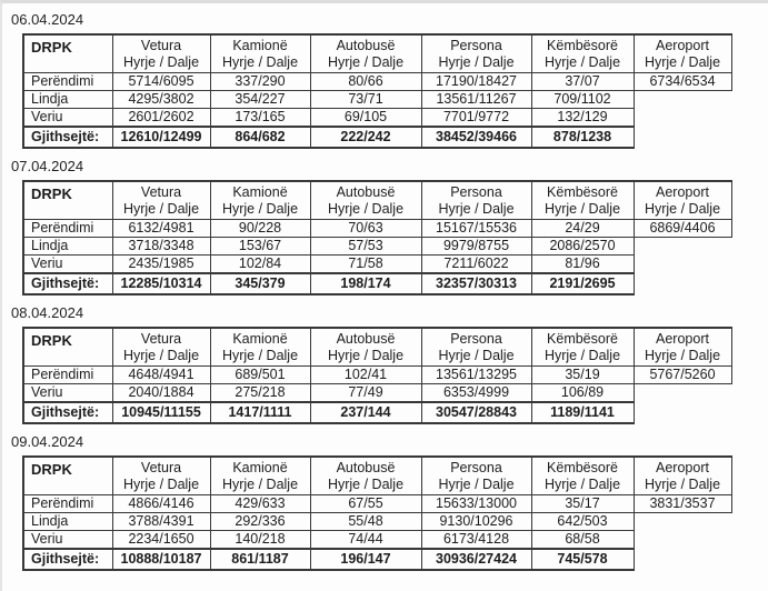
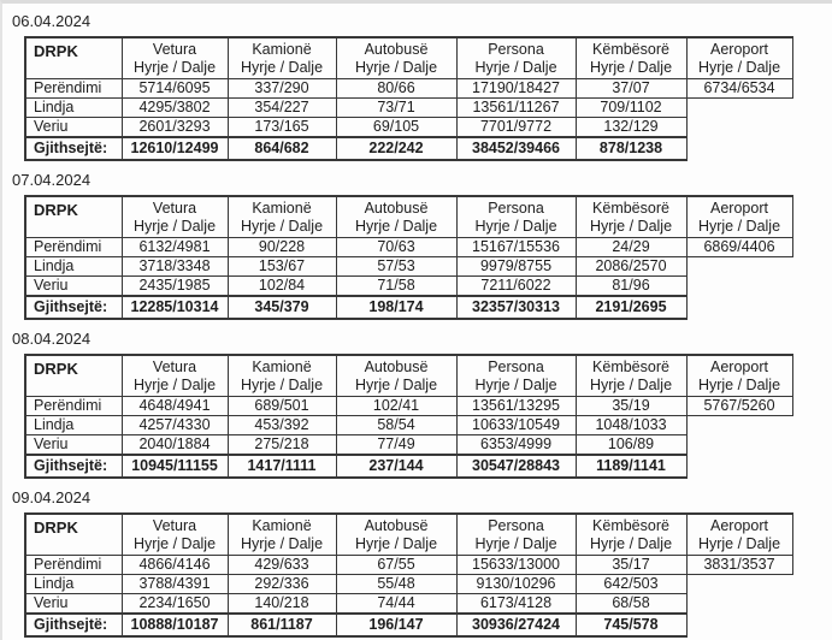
  06.04.2024
  DRPK	VeturaHyrje / Dalje	KamionëHyrje / Dalje	AutobusëHyrje / Dalje	PersonaHyrje / Dalje	KëmbësorëHyrje / Dalje	AeroportHyrje / Dalje
  Perëndimi	5714/6095	337/290	80/66	17190/18427	37/07	6734/6534
  Lindja	4295/3802	354/227	73/71	13561/11267	709/1102
- Veriu	2601/2602	173/165	69/105	7701/9772	132/129
+ Veriu	2601/3293	173/165	69/105	7701/9772	132/129
  Gjithsejtë:	12610/12499	864/682	222/242	38452/39466	878/1238
  07.04.2024
  DRPK	VeturaHyrje / Dalje	KamionëHyrje / Dalje	AutobusëHyrje / Dalje	PersonaHyrje / Dalje	KëmbësorëHyrje / Dalje	AeroportHyrje / Dalje
  Perëndimi	6132/4981	90/228	70/63	15167/15536	24/29	6869/4406
  Lindja	3718/3348	153/67	57/53	9979/8755	2086/2570
  Veriu	2435/1985	102/84	71/58	7211/6022	81/96
  Gjithsejtë:	12285/10314	345/379	198/174	32357/30313	2191/2695
  08.04.2024
  DRPK	VeturaHyrje / Dalje	KamionëHyrje / Dalje	AutobusëHyrje / Dalje	PersonaHyrje / Dalje	KëmbësorëHyrje / Dalje	AeroportHyrje / Dalje
  Perëndimi	4648/4941	689/501	102/41	13561/13295	35/19	5767/5260
+ Lindja	4257/4330	453/392	58/54	10633/10549	1048/1033
  Veriu	2040/1884	275/218	77/49	6353/4999	106/89
  Gjithsejtë:	10945/11155	1417/1111	237/144	30547/28843	1189/1141
  09.04.2024
  DRPK	VeturaHyrje / Dalje	KamionëHyrje / Dalje	AutobusëHyrje / Dalje	PersonaHyrje / Dalje	KëmbësorëHyrje / Dalje	AeroportHyrje / Dalje
  Perëndimi	4866/4146	429/633	67/55	15633/13000	35/17	3831/3537
  Lindja	3788/4391	292/336	55/48	9130/10296	642/503
  Veriu	2234/1650	140/218	74/44	6173/4128	68/58
  Gjithsejtë:	10888/10187	861/1187	196/147	30936/27424	745/578
